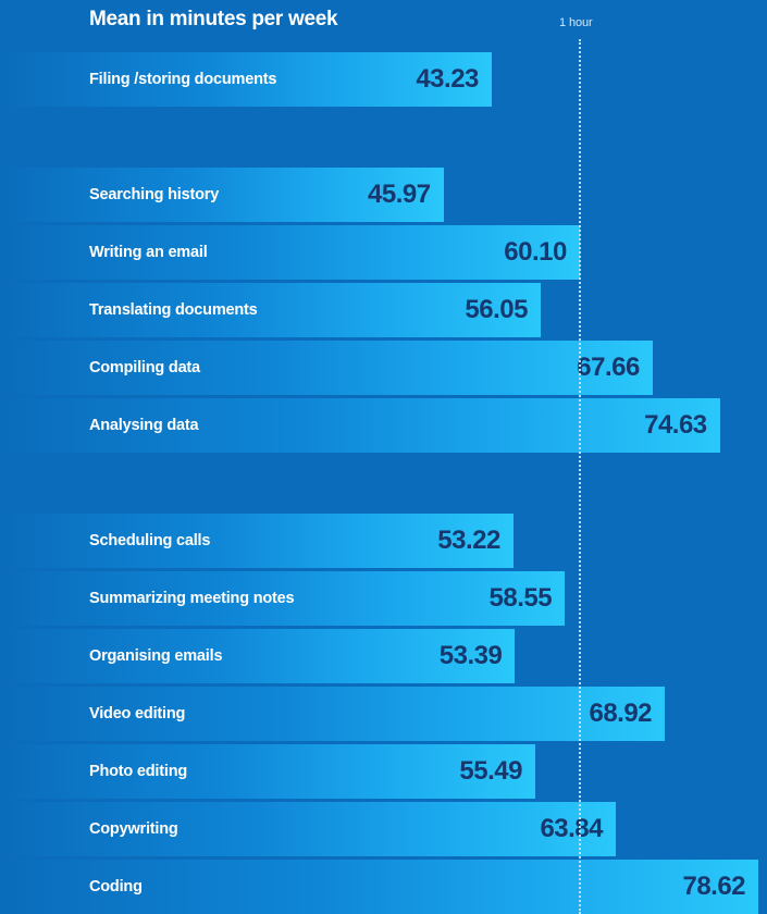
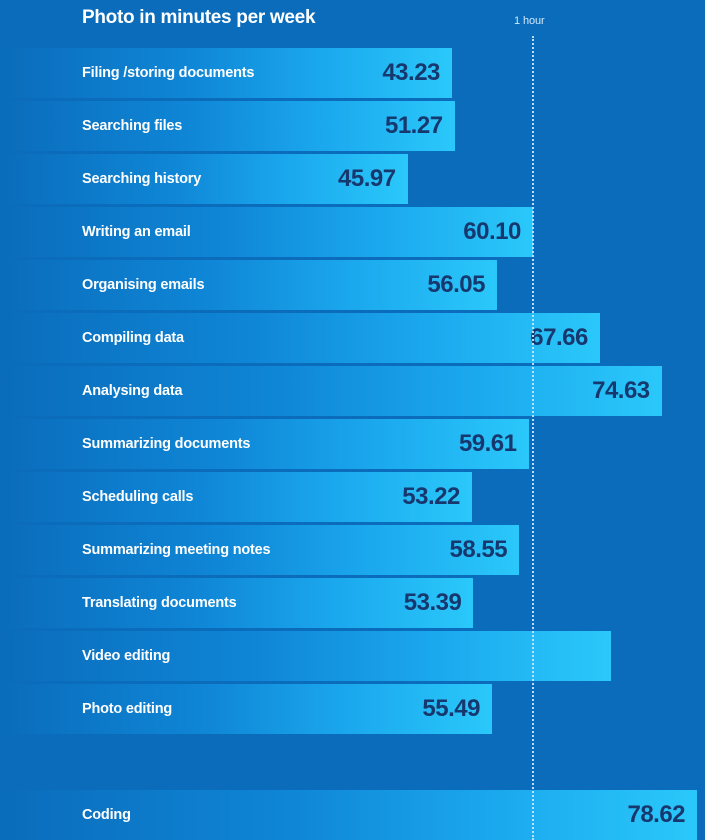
- Mean in minutes per week
+ Photo in minutes per week
  1 hour
  Filing /storing documents
  43.23
+ Searching files
+ 51.27
  Searching history
  45.97
  Writing an email
  60.10
- Translating documents
+ Organising emails
  56.05
  Compiling data
  67.66
  Analysing data
  74.63
+ Summarizing documents
+ 59.61
  Scheduling calls
  53.22
  Summarizing meeting notes
  58.55
- Organising emails
+ Translating documents
  53.39
  Video editing
- 68.92
  Photo editing
  55.49
- Copywriting
- 63.84
  Coding
  78.62
